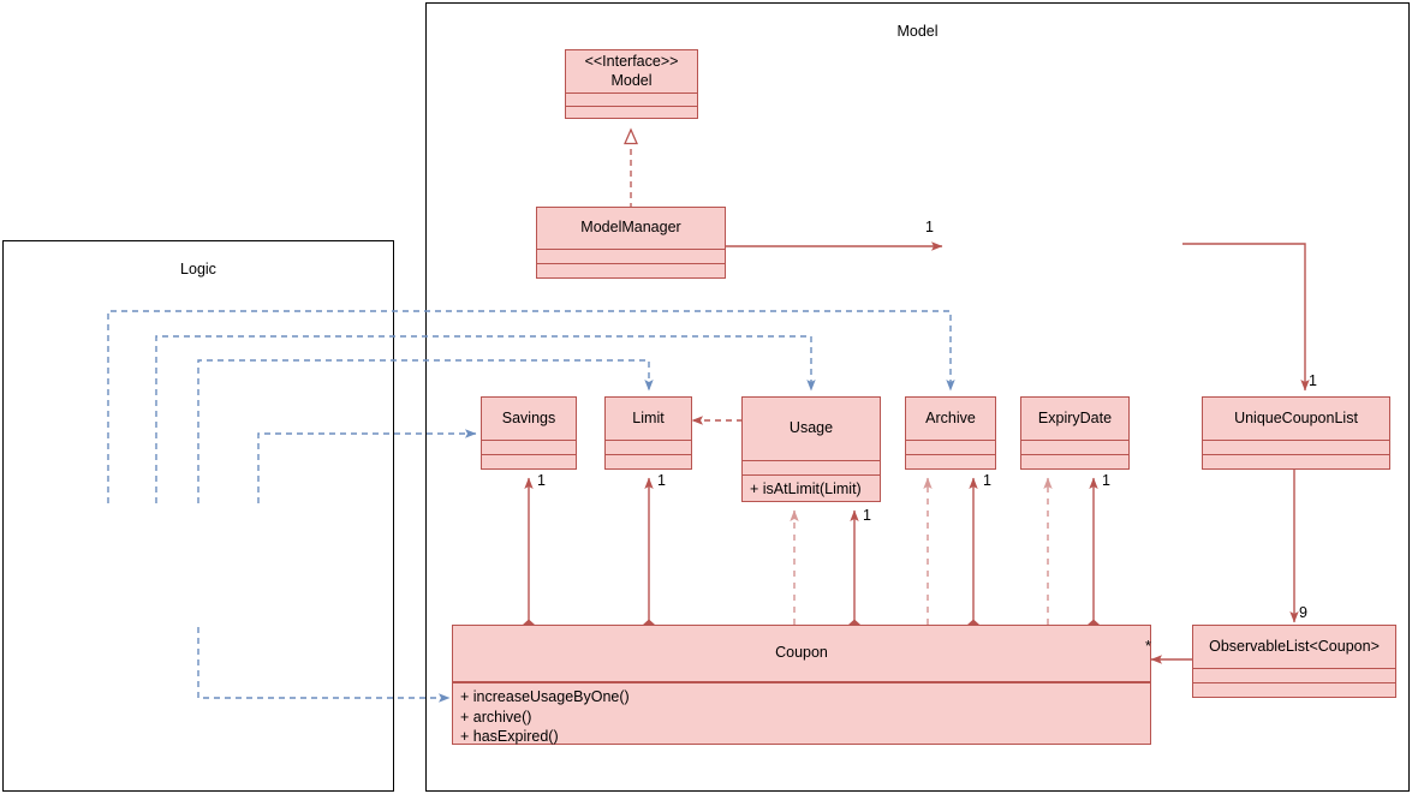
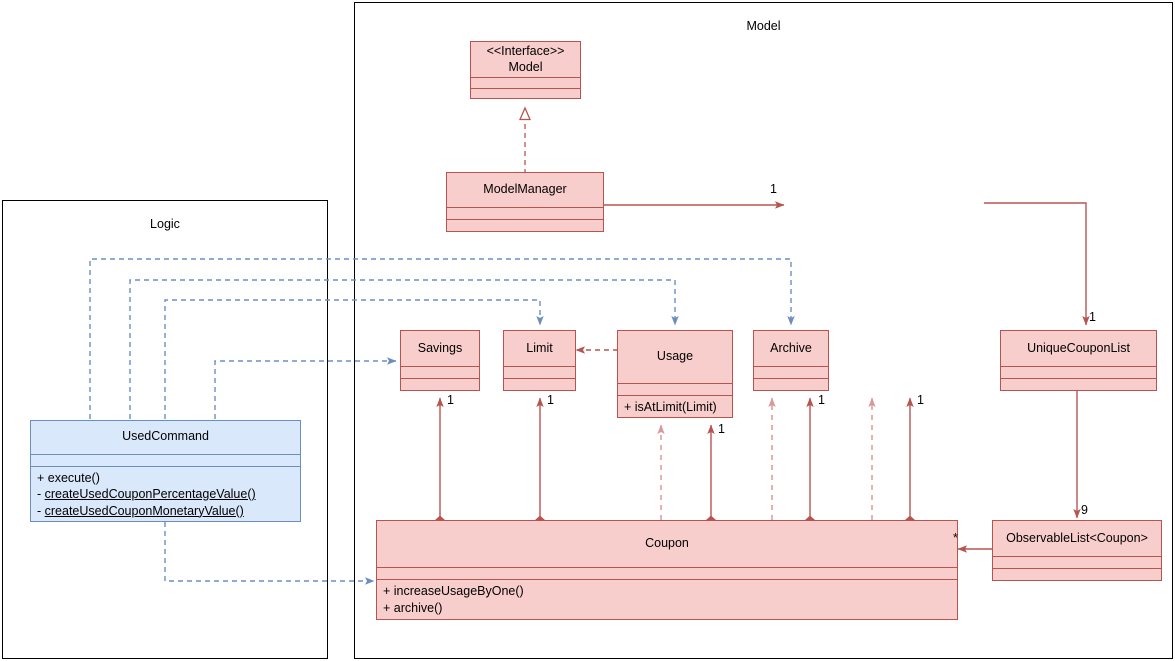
  Logic
  Model
  <<Interface>>
  Model
  ModelManager
+ UsedCommand
+ + execute()
+ - createUsedCouponPercentageValue()
+ - createUsedCouponMonetaryValue()
  Savings
  Limit
  Usage
  + isAtLimit(Limit)
  Archive
- ExpiryDate
  UniqueCouponList
  ObservableList<Coupon>
  Coupon
  + increaseUsageByOne()
  + archive()
- + hasExpired()
  1
  1
  9
  *
  1
  1
  1
  1
  1
